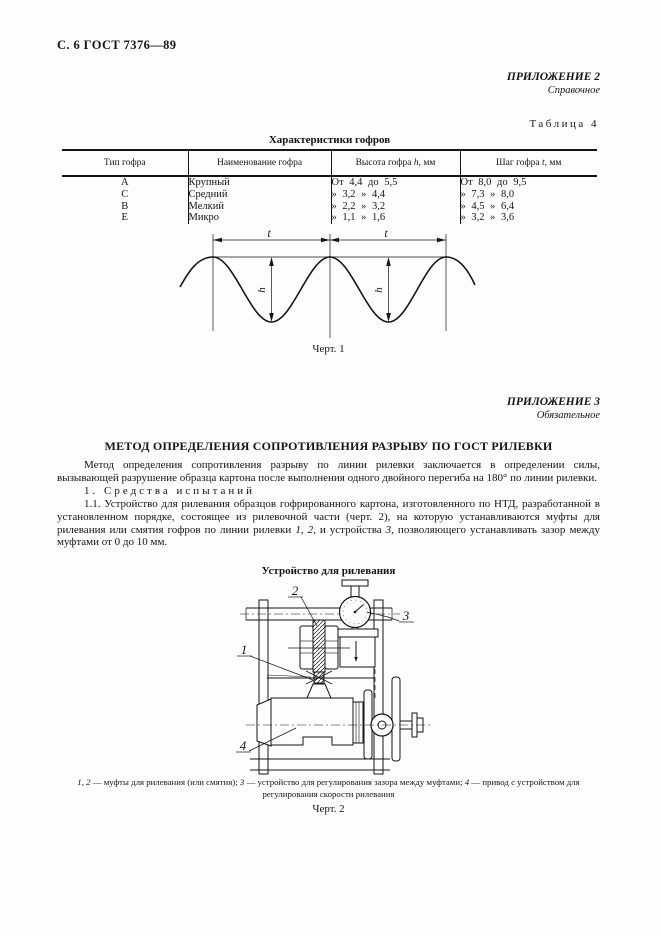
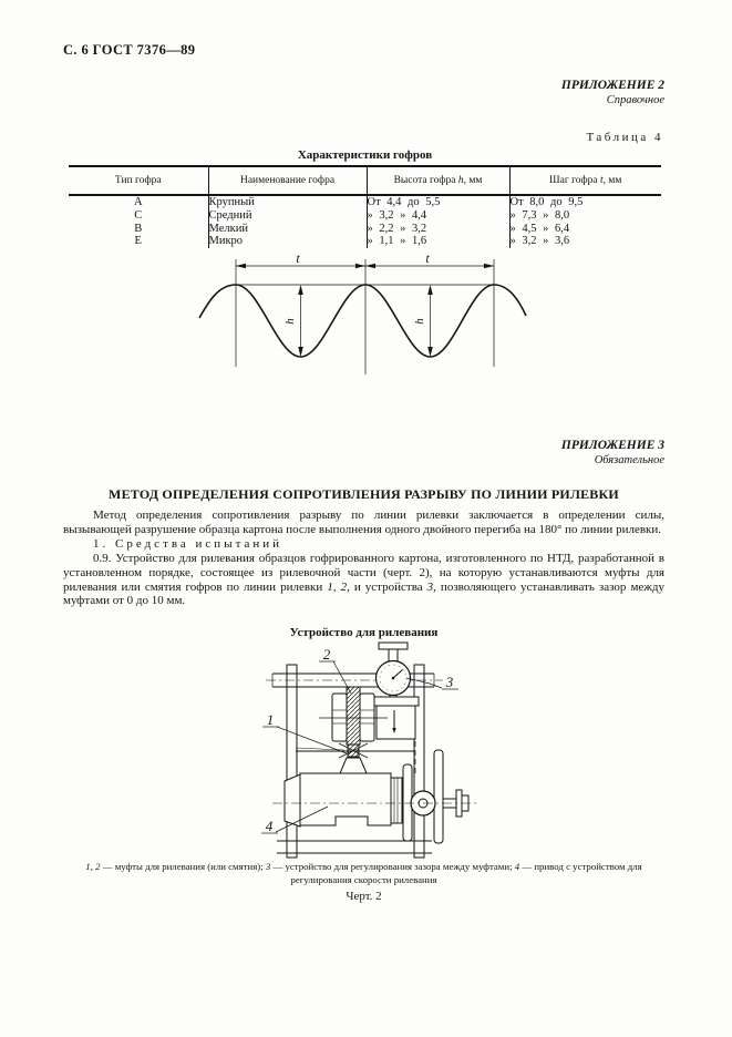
  С. 6 ГОСТ 7376—89
  ПРИЛОЖЕНИЕ 2
  Справочное
  Таблица 4
  Характеристики гофров
  Тип гофра	Наименование гофра	Высота гофра h, мм	Шаг гофра t, мм
  А	Крупный	От 4,4 до 5,5	От 8,0 до 9,5
  С	Средний	» 3,2 » 4,4	» 7,3 » 8,0
  В	Мелкий	» 2,2 » 3,2	» 4,5 » 6,4
  Е	Микро	» 1,1 » 1,6	» 3,2 » 3,6
  t
  t
- Черт. 1
  ПРИЛОЖЕНИЕ 3
  Обязательное
- МЕТОД ОПРЕДЕЛЕНИЯ СОПРОТИВЛЕНИЯ РАЗРЫВУ ПО ГОСТ РИЛЕВКИ
+ МЕТОД ОПРЕДЕЛЕНИЯ СОПРОТИВЛЕНИЯ РАЗРЫВУ ПО ЛИНИИ РИЛЕВКИ
  Метод определения сопротивления разрыву по линии рилевки заключается в определении силы, вызывающей разрушение образца картона после выполнения одного двойного перегиба на 180° по линии рилевки.
  1. Средства испытаний
- 1.1. Устройство для рилевания образцов гофрированного картона, изготовленного по НТД, разработанной в установленном порядке, состоящее из рилевочной части (черт. 2), на которую устанавливаются муфты для рилевания или смятия гофров по линии рилевки 1, 2, и устройства 3, позволяющего устанавливать зазор между муфтами от 0 до 10 мм.
+ 0.9. Устройство для рилевания образцов гофрированного картона, изготовленного по НТД, разработанной в установленном порядке, состоящее из рилевочной части (черт. 2), на которую устанавливаются муфты для рилевания или смятия гофров по линии рилевки 1, 2, и устройства 3, позволяющего устанавливать зазор между муфтами от 0 до 10 мм.
  Устройство для рилевания
  2
  3
  1
  4
  1, 2 — муфты для рилевания (или смятия); 3 — устройство для регулирования зазора между муфтами; 4 — привод с устройством для регулирования скорости рилевания
  Черт. 2
